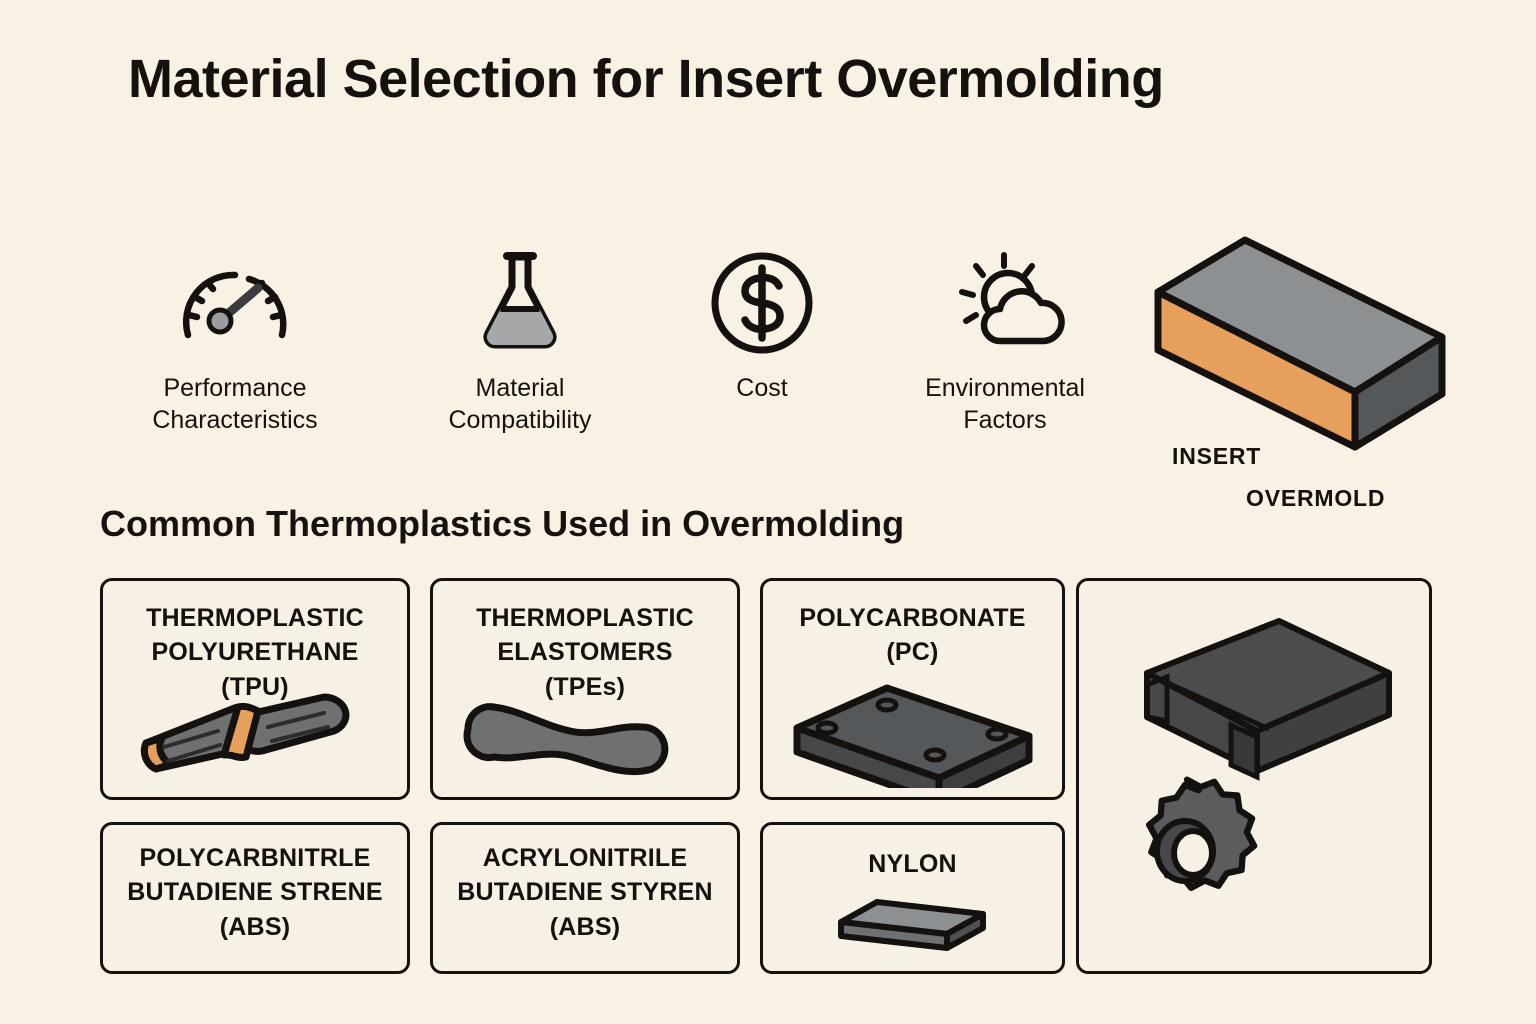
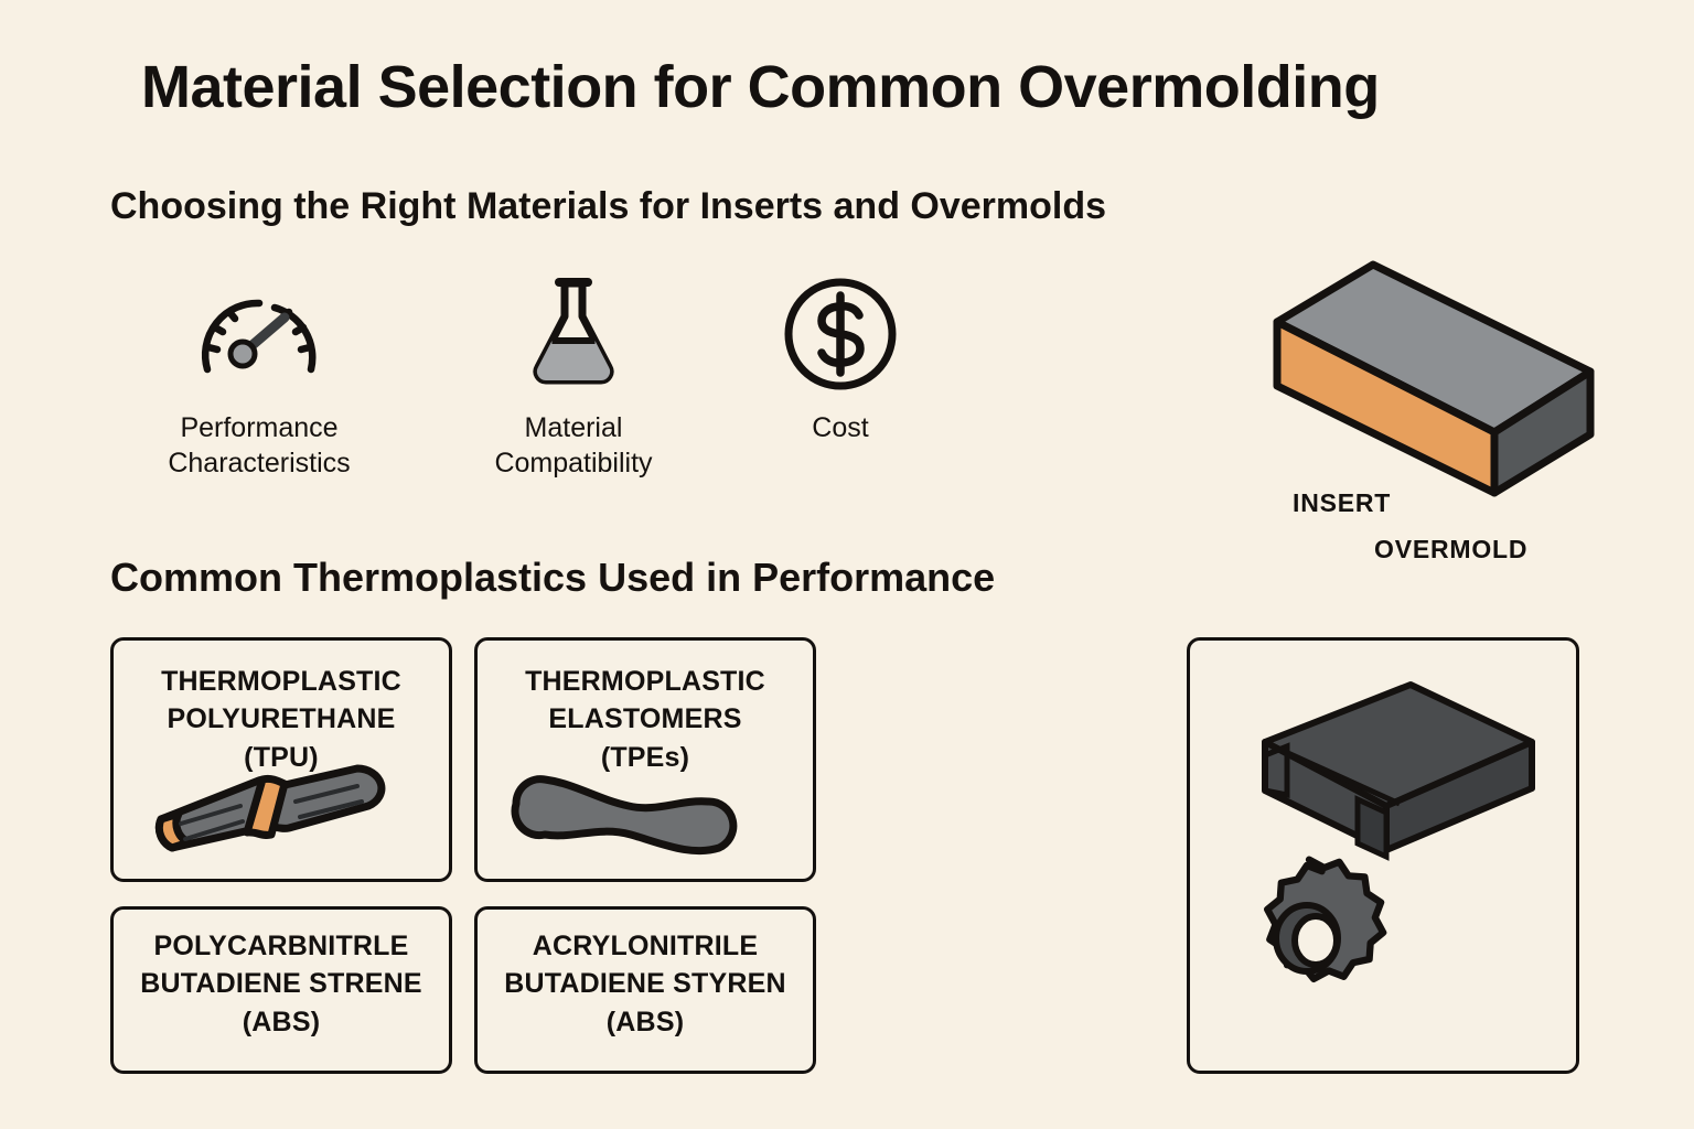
- Material Selection for Insert Overmolding
+ Material Selection for Common Overmolding
+ Choosing the Right Materials for Inserts and Overmolds
  Performance
  Characteristics
  Material
  Compatibility
  Cost
- Environmental
- Factors
  INSERT
  OVERMOLD
- Common Thermoplastics Used in Overmolding
+ Common Thermoplastics Used in Performance
  THERMOPLASTIC
  POLYURETHANE
  (TPU)
  THERMOPLASTIC
  ELASTOMERS
  (TPEs)
- POLYCARBONATE
- (PC)
  POLYCARBNITRLE
  BUTADIENE STRENE
  (ABS)
  ACRYLONITRILE
  BUTADIENE STYREN
  (ABS)
- NYLON
